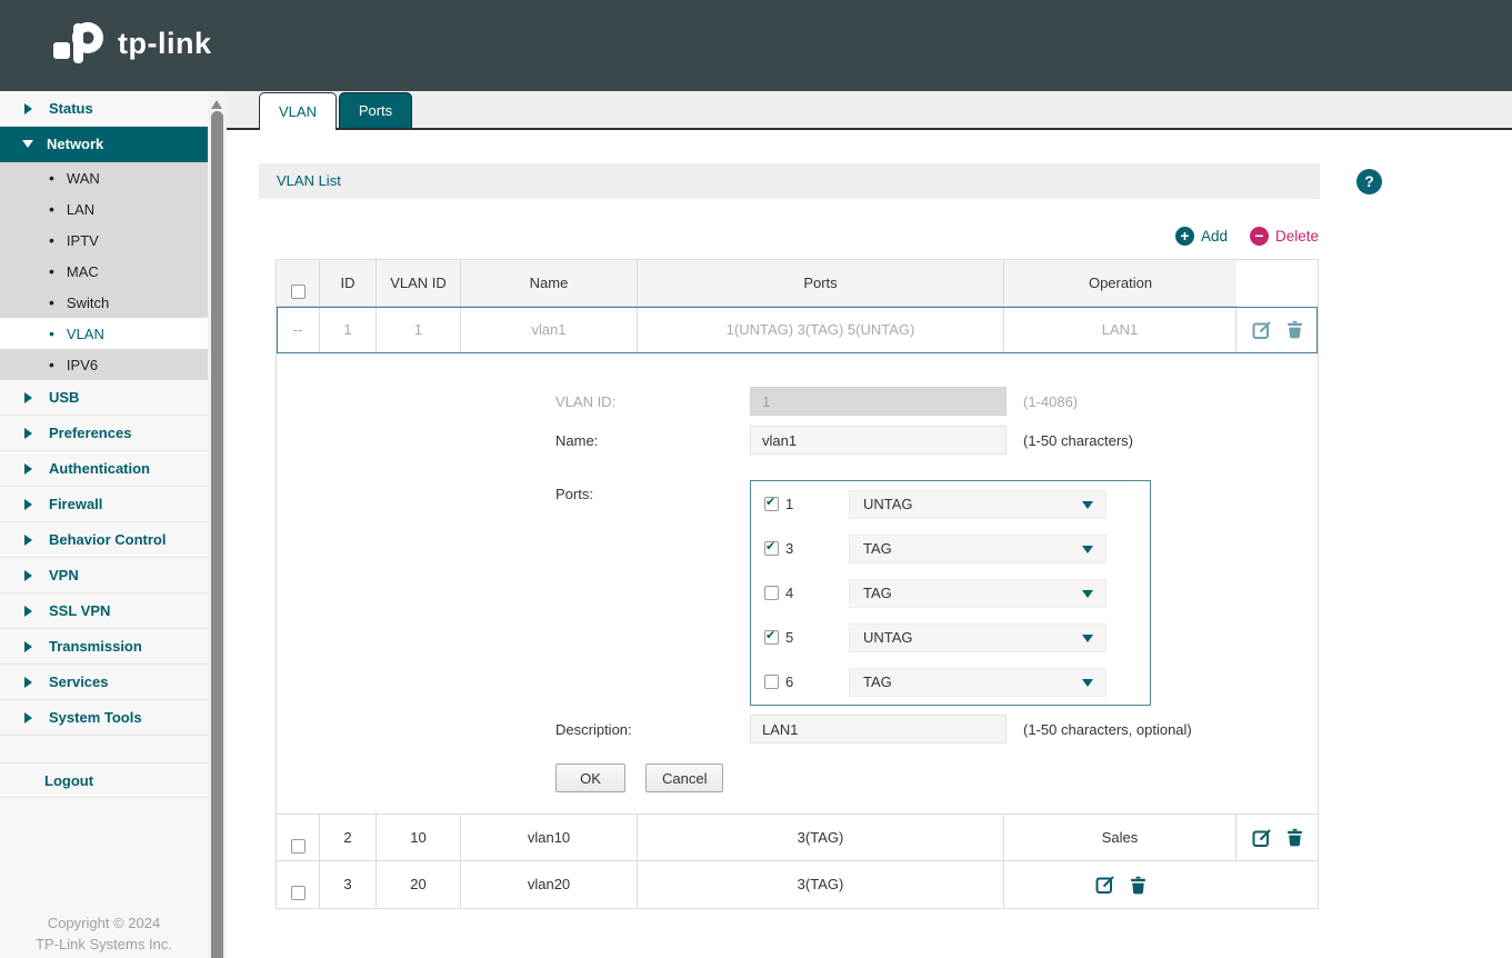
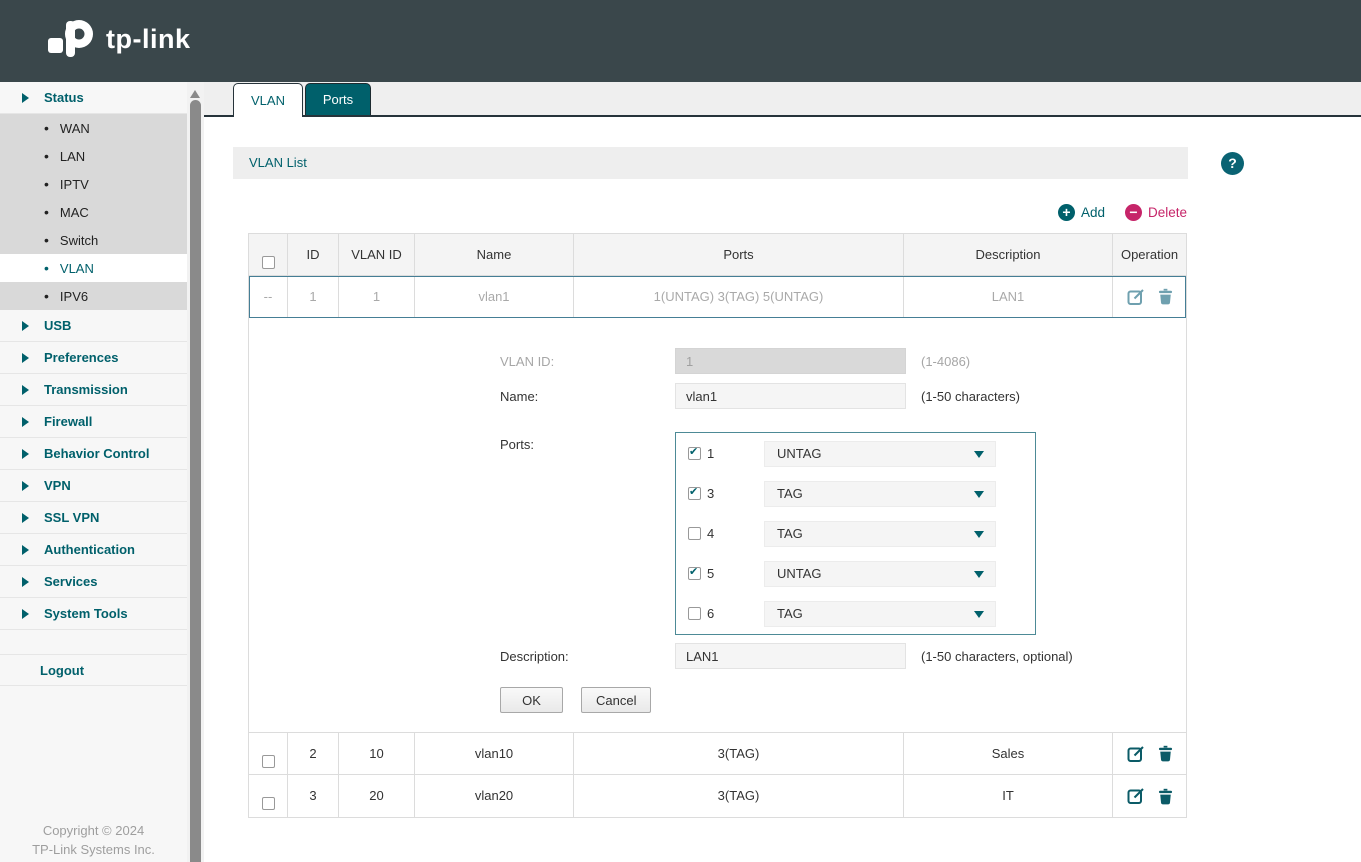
  tp-link
  Status
- Network
  •
  WAN
  •
  LAN
  •
  IPTV
  •
  MAC
  •
  Switch
  •
  VLAN
  •
  IPV6
  USB
  Preferences
- Authentication
+ Transmission
  Firewall
  Behavior Control
  VPN
  SSL VPN
- Transmission
+ Authentication
  Services
  System Tools
  Logout
  Copyright © 2024
  TP-Link Systems Inc.
  VLAN
  Ports
  VLAN List
  ?
  +
  Add
  −
  Delete
  ID
  VLAN ID
  Name
  Ports
+ Description
  Operation
  --
  1
  1
  vlan1
  1(UNTAG) 3(TAG) 5(UNTAG)
  LAN1
  VLAN ID:
  1
  (1-4086)
  Name:
  vlan1
  (1-50 characters)
  Ports:
  1
  UNTAG
  3
  TAG
  4
  TAG
  5
  UNTAG
  6
  TAG
  Description:
  LAN1
  (1-50 characters, optional)
  OK
  Cancel
  2
  10
  vlan10
  3(TAG)
  Sales
  3
  20
  vlan20
  3(TAG)
+ IT
